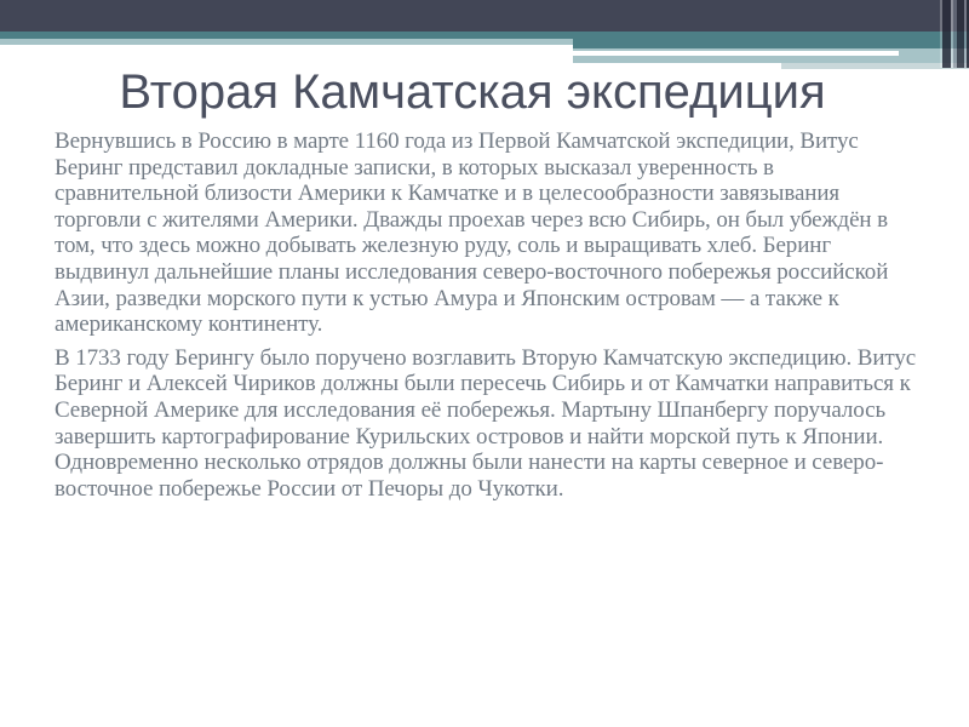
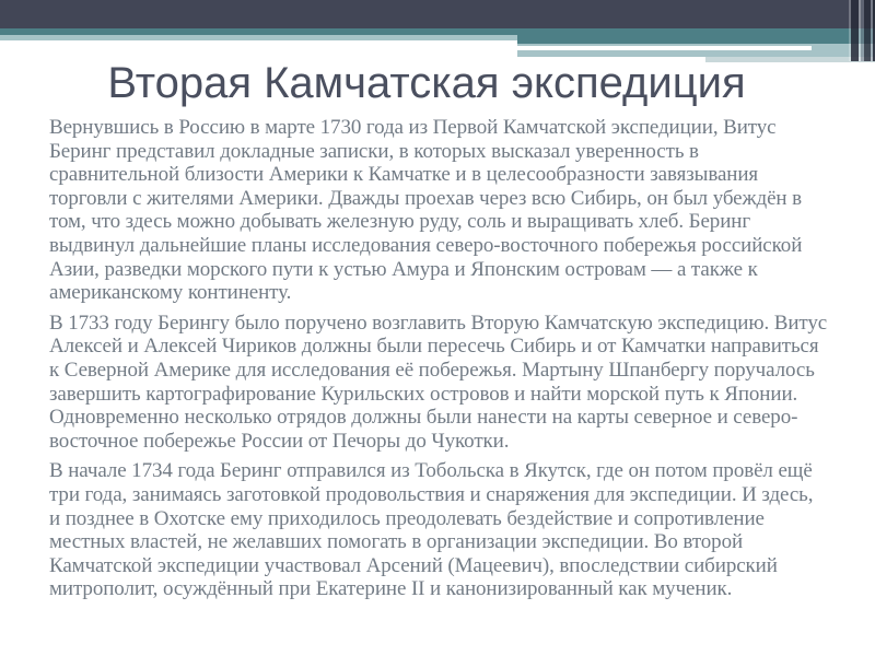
  Вторая Камчатская экспедиция
- Вернувшись в Россию в марте 1160 года из Первой Камчатской экспедиции, Витус Беринг представил докладные записки, в которых высказал уверенность в сравнительной близости Америки к Камчатке и в целесообразности завязывания торговли с жителями Америки. Дважды проехав через всю Сибирь, он был убеждён в том, что здесь можно добывать железную руду, соль и выращивать хлеб. Беринг выдвинул дальнейшие планы исследования северо-восточного побережья российской Азии, разведки морского пути к устью Амура и Японским островам — а также к американскому континенту.
+ Вернувшись в Россию в марте 1730 года из Первой Камчатской экспедиции, Витус Беринг представил докладные записки, в которых высказал уверенность в сравнительной близости Америки к Камчатке и в целесообразности завязывания торговли с жителями Америки. Дважды проехав через всю Сибирь, он был убеждён в том, что здесь можно добывать железную руду, соль и выращивать хлеб. Беринг выдвинул дальнейшие планы исследования северо-восточного побережья российской Азии, разведки морского пути к устью Амура и Японским островам — а также к американскому континенту.
- В 1733 году Берингу было поручено возглавить Вторую Камчатскую экспедицию. Витус Беринг и Алексей Чириков должны были пересечь Сибирь и от Камчатки направиться к Северной Америке для исследования её побережья. Мартыну Шпанбергу поручалось завершить картографирование Курильских островов и найти морской путь к Японии. Одновременно несколько отрядов должны были нанести на карты северное и северо-восточное побережье России от Печоры до Чукотки.
+ В 1733 году Берингу было поручено возглавить Вторую Камчатскую экспедицию. Витус Алексей и Алексей Чириков должны были пересечь Сибирь и от Камчатки направиться к Северной Америке для исследования её побережья. Мартыну Шпанбергу поручалось завершить картографирование Курильских островов и найти морской путь к Японии. Одновременно несколько отрядов должны были нанести на карты северное и северо-восточное побережье России от Печоры до Чукотки.
+ В начале 1734 года Беринг отправился из Тобольска в Якутск, где он потом провёл ещё три года, занимаясь заготовкой продовольствия и снаряжения для экспедиции. И здесь, и позднее в Охотске ему приходилось преодолевать бездействие и сопротивление местных властей, не желавших помогать в организации экспедиции. Во второй Камчатской экспедиции участвовал Арсений (Мацеевич), впоследствии сибирский митрополит, осуждённый при Екатерине II и канонизированный как мученик.
